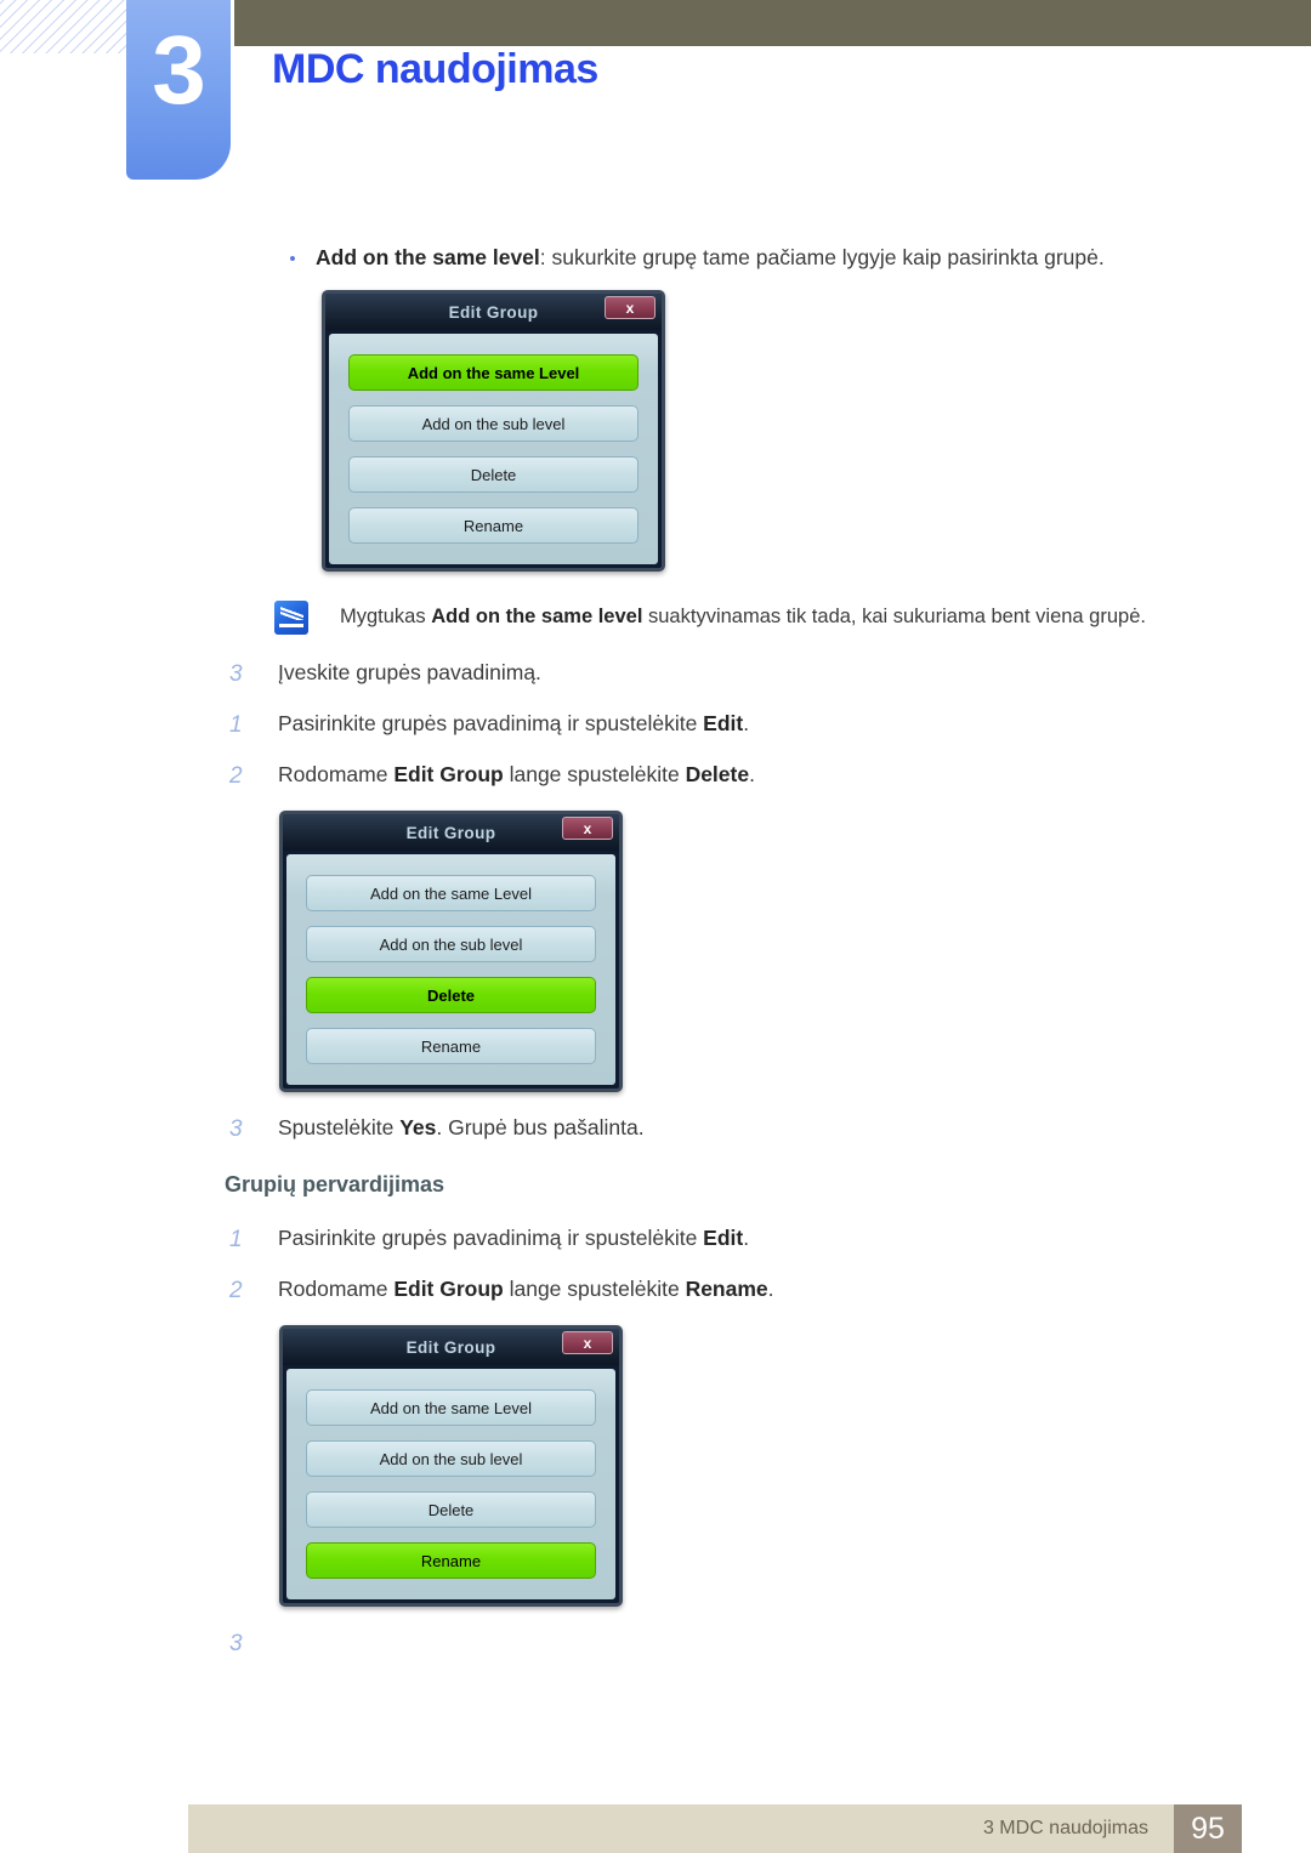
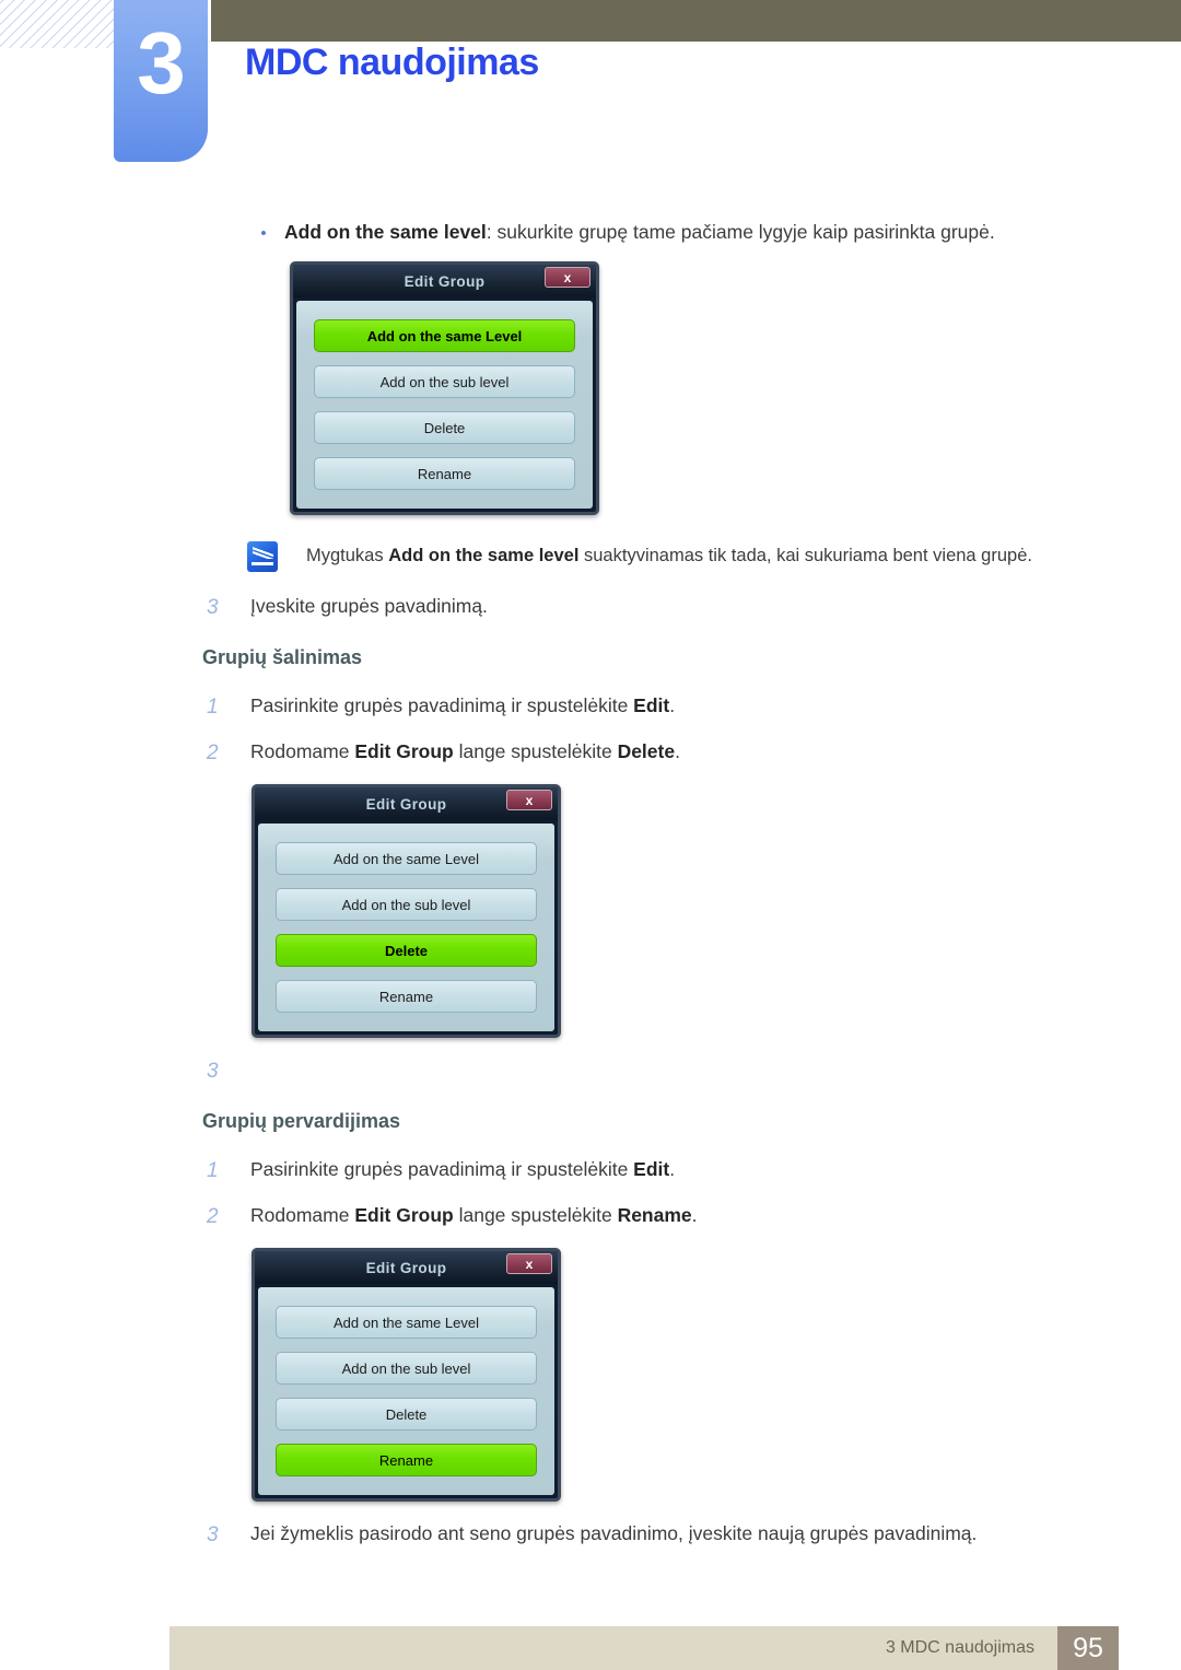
  3
  MDC naudojimas
  •
  Add on the same level: sukurkite grupę tame pačiame lygyje kaip pasirinkta grupė.
  Edit Group
  x
  Add on the same Level
  Add on the sub level
  Delete
  Rename
  Mygtukas Add on the same level suaktyvinamas tik tada, kai sukuriama bent viena grupė.
  3
  Įveskite grupės pavadinimą.
+ Grupių šalinimas
  1
  Pasirinkite grupės pavadinimą ir spustelėkite Edit.
  2
  Rodomame Edit Group lange spustelėkite Delete.
  Edit Group
  x
  Add on the same Level
  Add on the sub level
  Delete
  Rename
  3
- Spustelėkite Yes. Grupė bus pašalinta.
  Grupių pervardijimas
  1
  Pasirinkite grupės pavadinimą ir spustelėkite Edit.
  2
  Rodomame Edit Group lange spustelėkite Rename.
  Edit Group
  x
  Add on the same Level
  Add on the sub level
  Delete
  Rename
  3
+ Jei žymeklis pasirodo ant seno grupės pavadinimo, įveskite naują grupės pavadinimą.
  3 MDC naudojimas
  95
